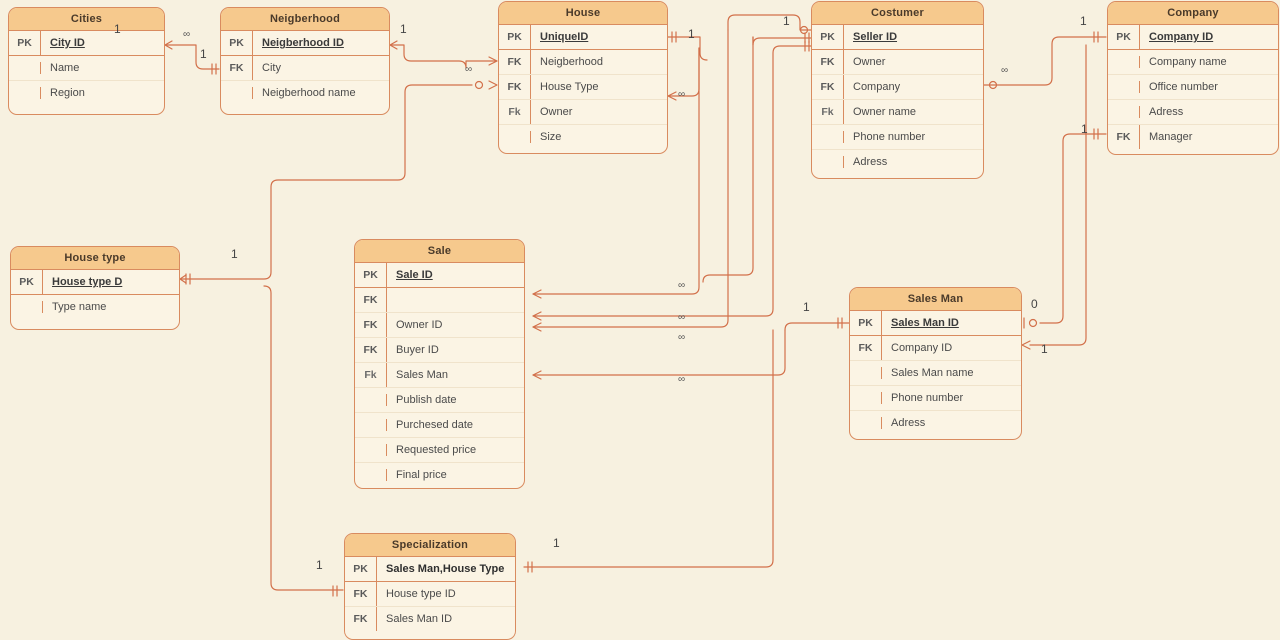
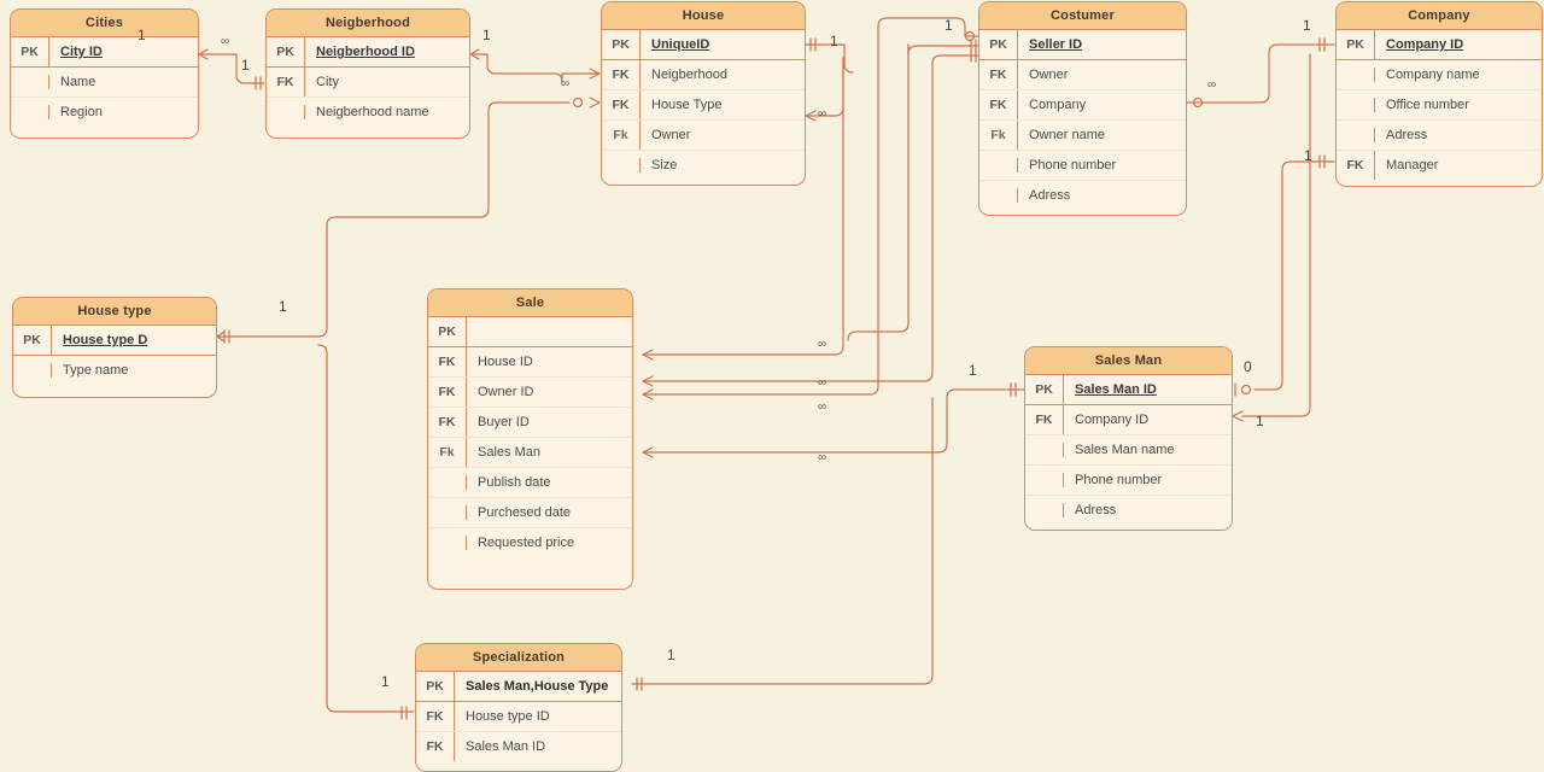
  Cities
  PK
  City ID
  Name
  Region
  Neigberhood
  PK
  Neigberhood ID
  FK
  City
  Neigberhood name
  House
  PK
  UniqueID
  FK
  Neigberhood
  FK
  House Type
  Fk
  Owner
  Size
  Costumer
  PK
  Seller ID
  FK
  Owner
  FK
  Company
  Fk
  Owner name
  Phone number
  Adress
  Company
  PK
  Company ID
  Company name
  Office number
  Adress
  FK
  Manager
  House type
  PK
  House type D
  Type name
  Sale
  PK
- Sale ID
  FK
+ House ID
  FK
  Owner ID
  FK
  Buyer ID
  Fk
  Sales Man
  Publish date
  Purchesed date
  Requested price
- Final price
  Sales Man
  PK
  Sales Man ID
  FK
  Company ID
  Sales Man name
  Phone number
  Adress
  Specialization
  PK
  Sales Man,House Type
  FK
  House type ID
  FK
  Sales Man ID
  1
  ∞
  1
  1
  ∞
  1
  ∞
  1
  1
  ∞
  1
  1
  ∞
  ∞
  ∞
  ∞
  1
  0
  1
  1
  1
